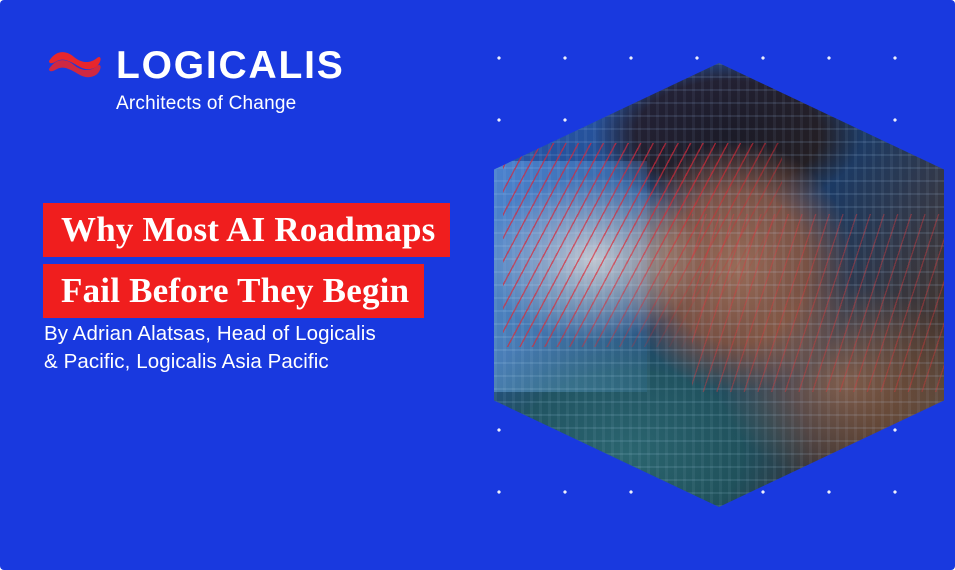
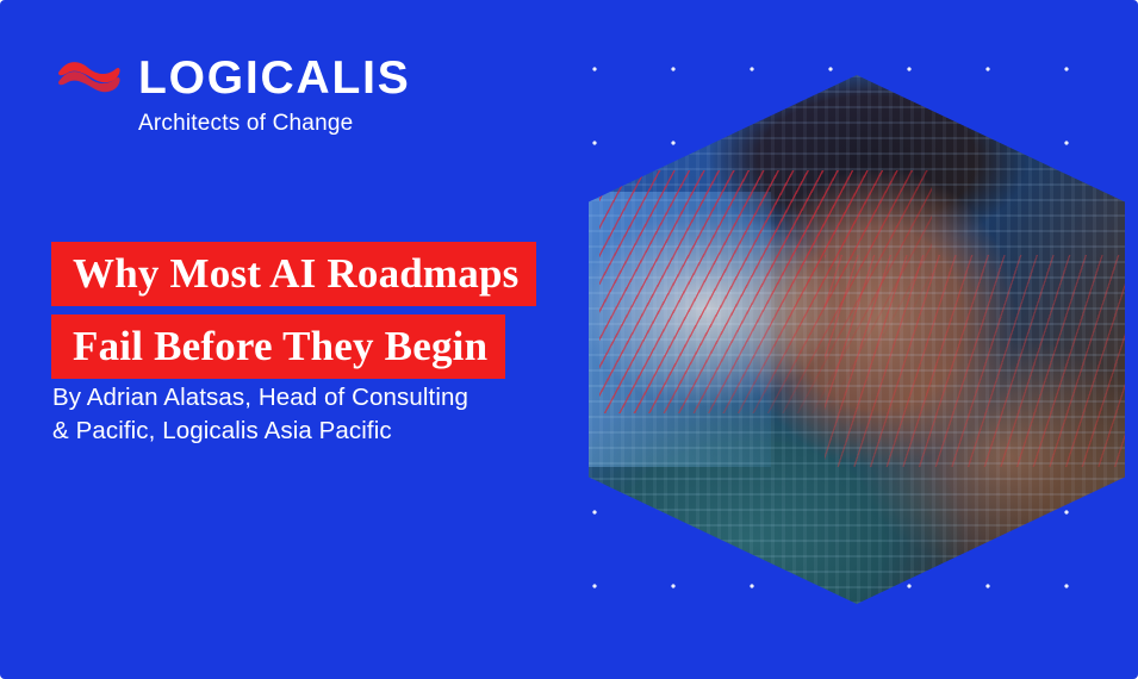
  LOGICALIS
  Architects of Change
  Why Most AI Roadmaps
  Fail Before They Begin
- By Adrian Alatsas, Head of Logicalis
+ By Adrian Alatsas, Head of Consulting
  & Pacific, Logicalis Asia Pacific
